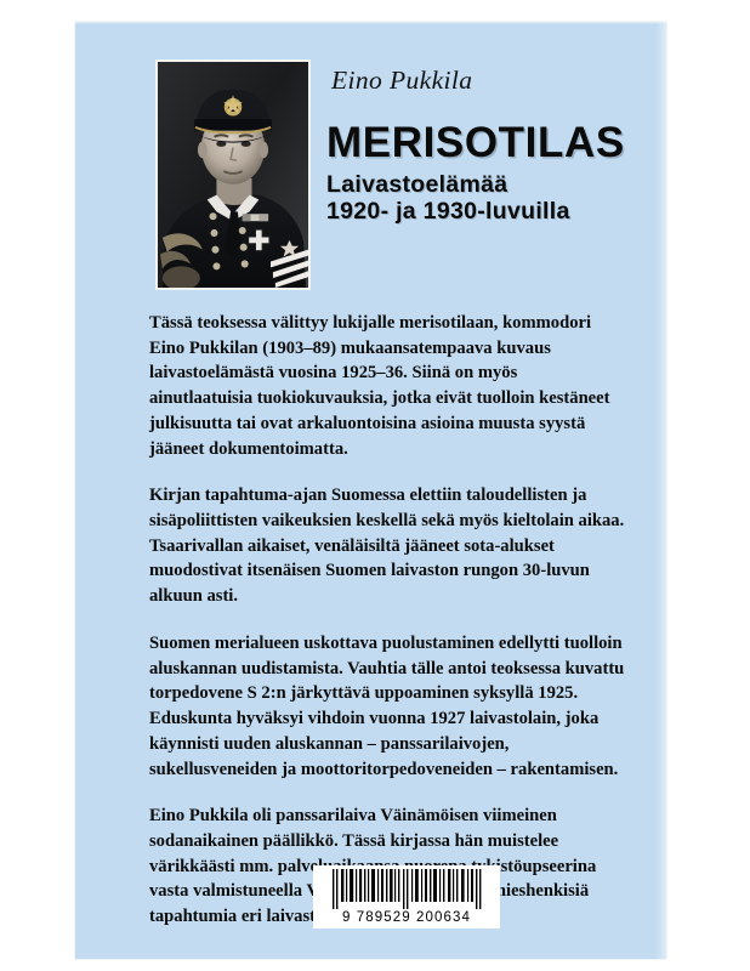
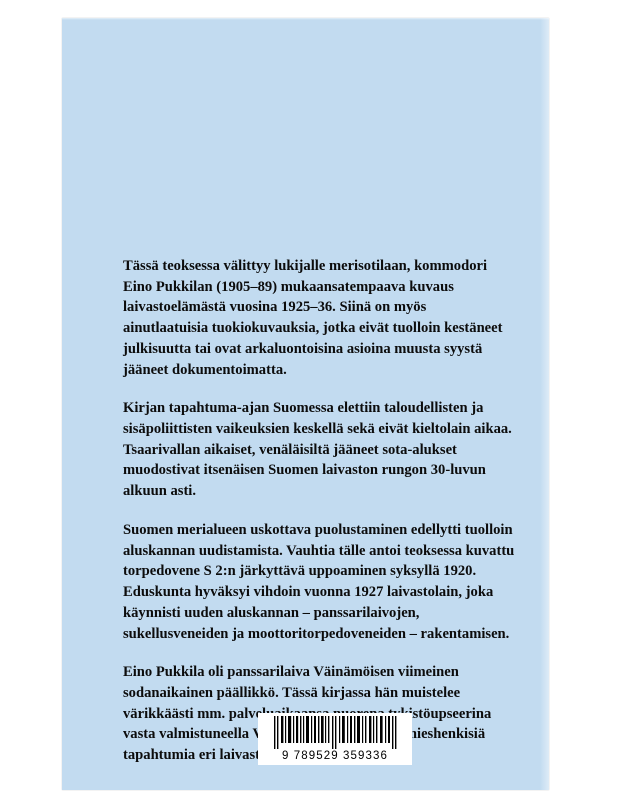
- Eino Pukkila
- MERISOTILAS
- Laivastoelämää
- 1920- ja 1930-luvuilla
- Tässä teoksessa välittyy lukijalle merisotilaan, kommodori Eino Pukkilan (1903–89) mukaansatempaava kuvaus laivastoelämästä vuosina 1925–36. Siinä on myös ainutlaatuisia tuokiokuvauksia, jotka eivät tuolloin kestäneet julkisuutta tai ovat arkaluontoisina asioina muusta syystä jääneet dokumentoimatta.
+ Tässä teoksessa välittyy lukijalle merisotilaan, kommodori Eino Pukkilan (1905–89) mukaansatempaava kuvaus laivastoelämästä vuosina 1925–36. Siinä on myös ainutlaatuisia tuokiokuvauksia, jotka eivät tuolloin kestäneet julkisuutta tai ovat arkaluontoisina asioina muusta syystä jääneet dokumentoimatta.
- Kirjan tapahtuma-ajan Suomessa elettiin taloudellisten ja sisäpoliittisten vaikeuksien keskellä sekä myös kieltolain aikaa. Tsaarivallan aikaiset, venäläisiltä jääneet sota-alukset muodostivat itsenäisen Suomen laivaston rungon 30-luvun alkuun asti.
+ Kirjan tapahtuma-ajan Suomessa elettiin taloudellisten ja sisäpoliittisten vaikeuksien keskellä sekä eivät kieltolain aikaa. Tsaarivallan aikaiset, venäläisiltä jääneet sota-alukset muodostivat itsenäisen Suomen laivaston rungon 30-luvun alkuun asti.
- Suomen merialueen uskottava puolustaminen edellytti tuolloin aluskannan uudistamista. Vauhtia tälle antoi teoksessa kuvattu torpedovene S 2:n järkyttävä uppoaminen syksyllä 1925. Eduskunta hyväksyi vihdoin vuonna 1927 laivastolain, joka käynnisti uuden aluskannan – panssarilaivojen, sukellusveneiden ja moottoritorpedoveneiden – rakentamisen.
+ Suomen merialueen uskottava puolustaminen edellytti tuolloin aluskannan uudistamista. Vauhtia tälle antoi teoksessa kuvattu torpedovene S 2:n järkyttävä uppoaminen syksyllä 1920. Eduskunta hyväksyi vihdoin vuonna 1927 laivastolain, joka käynnisti uuden aluskannan – panssarilaivojen, sukellusveneiden ja moottoritorpedoveneiden – rakentamisen.
  Eino Pukkila oli panssarilaiva Väinämöisen viimeinen sodanaikainen päällikkö. Tässä kirjassa hän muistelee värikkäästi mm. palvstöupseerina vasta valmistuneellaieshenkisiä tapahtumia eri laivas
- 9 789529 200634
+ 9 789529 359336
